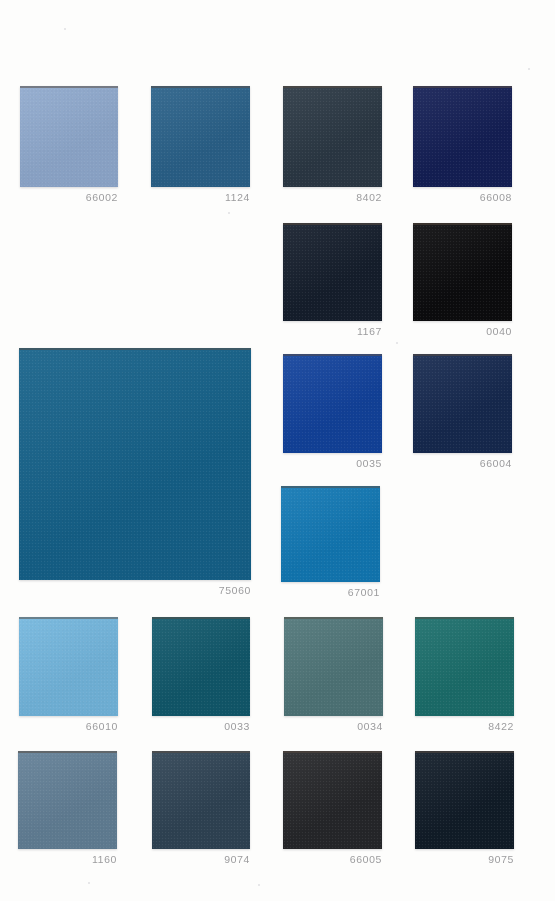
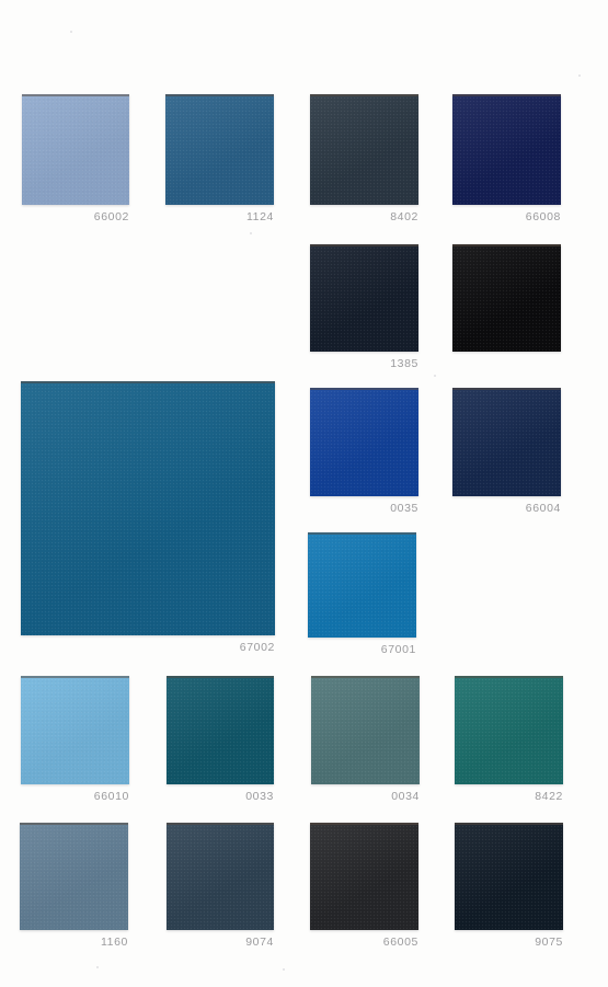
  66002
  1124
  8402
  66008
- 1167
+ 1385
- 0040
- 75060
+ 67002
  0035
  66004
  67001
  66010
  0033
  0034
  8422
  1160
  9074
  66005
  9075
